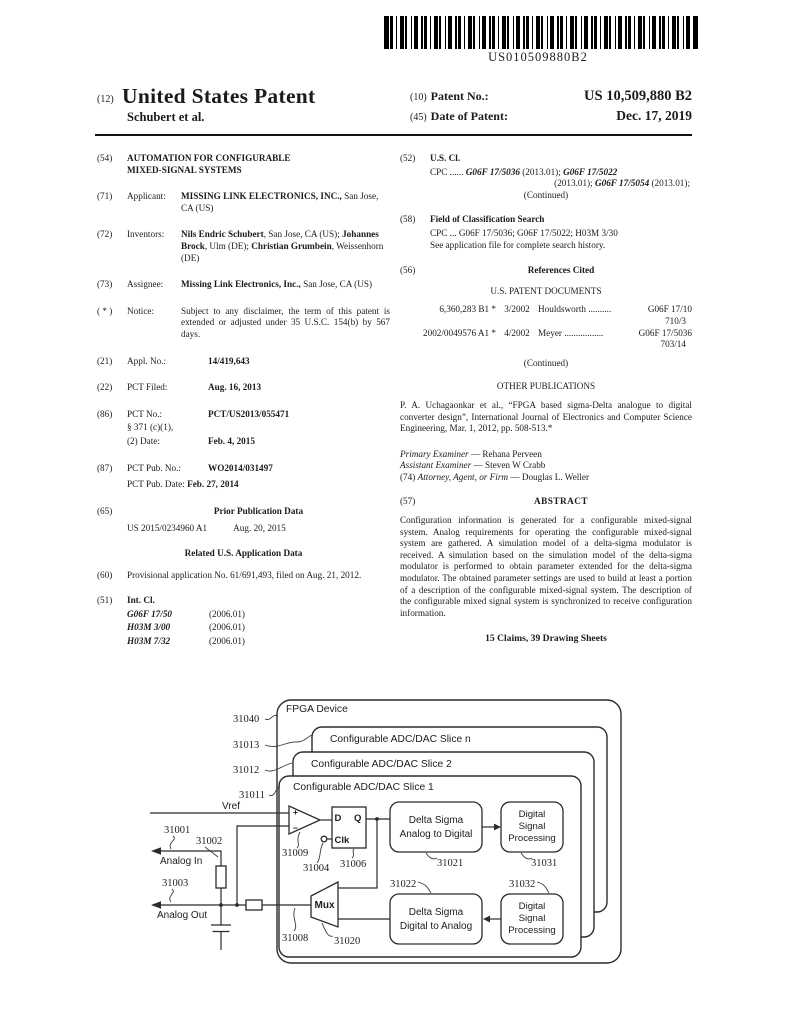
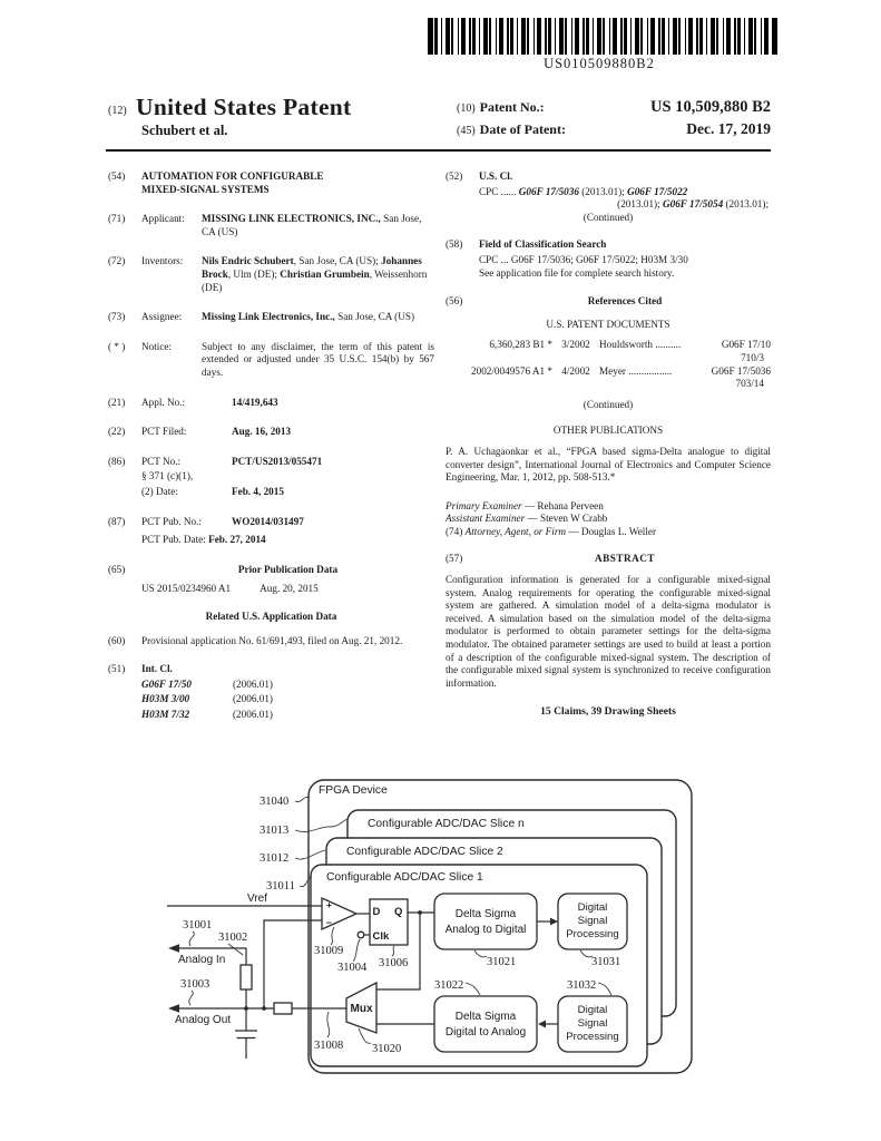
  US010509880B2
  (12)
  United States Patent
  Schubert et al.
  (10)
  Patent No.:
  US 10,509,880 B2
  (45)
  Date of Patent:
  Dec. 17, 2019
  (54)
  AUTOMATION FOR CONFIGURABLE
  MIXED-SIGNAL SYSTEMS
  (71)
  Applicant:
  MISSING LINK ELECTRONICS, INC., San Jose, CA (US)
  (72)
  Inventors:
  Nils Endric Schubert, San Jose, CA (US); Johannes Brock, Ulm (DE); Christian Grumbein, Weissenhorn (DE)
  (73)
  Assignee:
  Missing Link Electronics, Inc., San Jose, CA (US)
  ( * )
  Notice:
  Subject to any disclaimer, the term of this patent is extended or adjusted under 35 U.S.C. 154(b) by 567 days.
  (21)
  Appl. No.:
  14/419,643
  (22)
  PCT Filed:
  Aug. 16, 2013
  (86)
  PCT No.:
  PCT/US2013/055471
  § 371 (c)(1),
  (2) Date:
  Feb. 4, 2015
  (87)
  PCT Pub. No.:
  WO2014/031497
  PCT Pub. Date:
  Feb. 27, 2014
  (65)
  Prior Publication Data
  US 2015/0234960 A1
  Aug. 20, 2015
  Related U.S. Application Data
  (60)
  Provisional application No. 61/691,493, filed on Aug. 21, 2012.
  (51)
  Int. Cl.
  G06F 17/50
  (2006.01)
  H03M 3/00
  (2006.01)
  H03M 7/32
  (2006.01)
  (52)
  U.S. Cl.
  CPC ...... G06F 17/5036 (2013.01); G06F 17/5022
  (2013.01); G06F 17/5054 (2013.01);
  (Continued)
  (58)
  Field of Classification Search
  CPC ... G06F 17/5036; G06F 17/5022; H03M 3/30
  See application file for complete search history.
  (56)
  References Cited
  U.S. PATENT DOCUMENTS
  6,360,283 B1 *
  3/2002
  Houldsworth ..........
  G06F 17/10
  710/3
  2002/0049576 A1 *
  4/2002
  Meyer .................
  G06F 17/5036
  703/14
  (Continued)
  OTHER PUBLICATIONS
  P. A. Uchagaonkar et al., “FPGA based sigma-Delta analogue to digital converter design”, International Journal of Electronics and Computer Science Engineering, Mar. 1, 2012, pp. 508-513.*
  Primary Examiner — Rehana Perveen
  Assistant Examiner — Steven W Crabb
  (74) Attorney, Agent, or Firm — Douglas L. Weller
  (57)
  ABSTRACT
- Configuration information is generated for a configurable mixed-signal system. Analog requirements for operating the configurable mixed-signal system are gathered. A simulation model of a delta-sigma modulator is received. A simulation based on the simulation model of the delta-sigma modulator is performed to obtain parameter extended for the delta-sigma modulator. The obtained parameter settings are used to build at least a portion of a description of the configurable mixed-signal system. The description of the configurable mixed signal system is synchronized to receive configuration information.
+ Configuration information is generated for a configurable mixed-signal system. Analog requirements for operating the configurable mixed-signal system are gathered. A simulation model of a delta-sigma modulator is received. A simulation based on the simulation model of the delta-sigma modulator is performed to obtain parameter settings for the delta-sigma modulator. The obtained parameter settings are used to build at least a portion of a description of the configurable mixed-signal system. The description of the configurable mixed signal system is synchronized to receive configuration information.
  15 Claims, 39 Drawing Sheets
  FPGA Device
  Configurable ADC/DAC Slice n
  Configurable ADC/DAC Slice 2
  Configurable ADC/DAC Slice 1
  +
  −
  D
  Q
  Clk
  Mux
  Delta Sigma
  Analog to Digital
  Digital
  Signal
  Processing
  Delta Sigma
  Digital to Analog
  Digital
  Signal
  Processing
  Vref
  Analog In
  Analog Out
  31040
  31013
  31012
  31011
  31001
  31002
  31003
  31009
  31004
  31006
  31021
  31031
  31022
  31032
  31008
  31020
